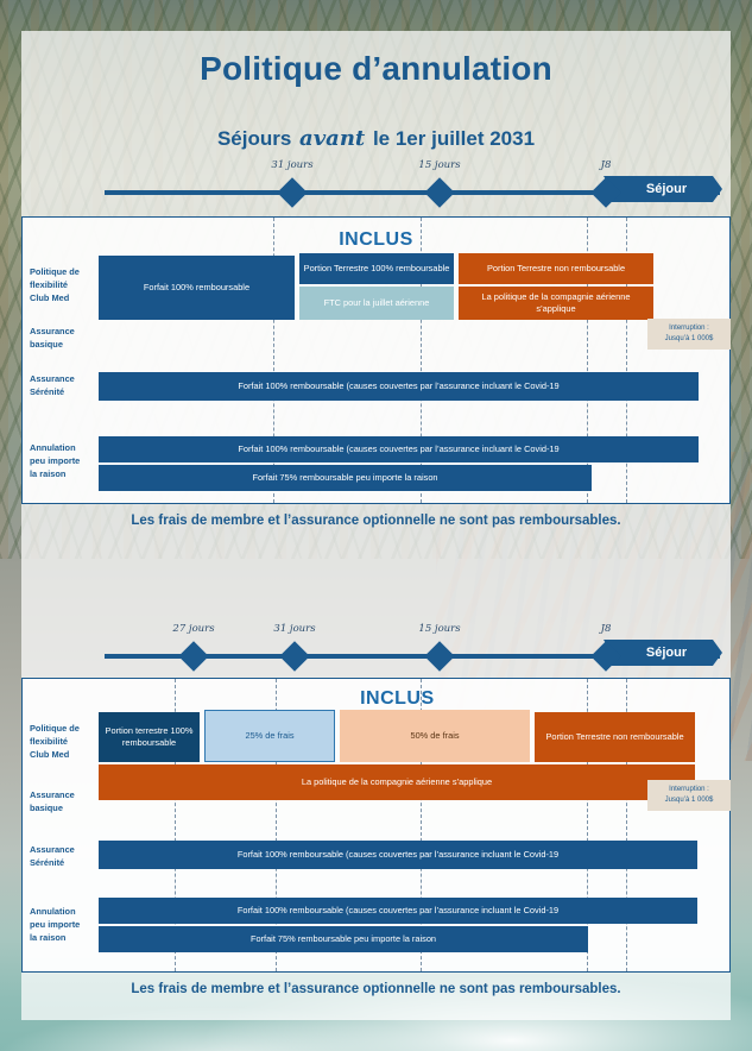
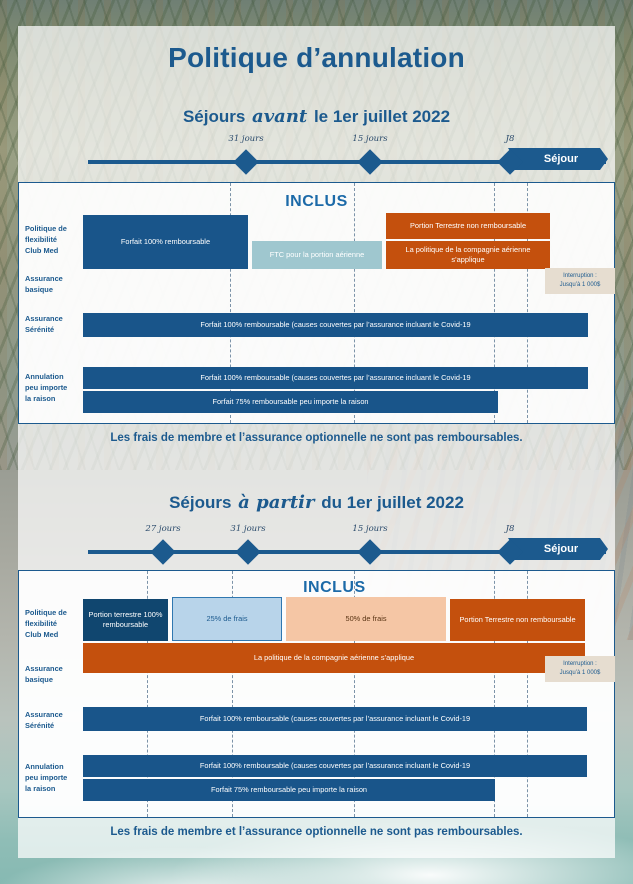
  Politique d’annulation
- Séjours avant le 1er juillet 2031
+ Séjours avant le 1er juillet 2022
  Séjour
  31 jours
  15 jours
  J8
  INCLUS
  Politique de
  flexibilité
  Club Med
  Forfait 100% remboursable
- Portion Terrestre 100% remboursable
- FTC pour la juillet aérienne
+ FTC pour la portion aérienne
  Portion Terrestre non remboursable
  La politique de la compagnie aérienne s’applique
  Assurance
  basique
  Assurance
  Sérénité
  Forfait 100% remboursable (causes couvertes par l’assurance incluant le Covid-19
  Annulation
  peu importe
  la raison
  Forfait 100% remboursable (causes couvertes par l’assurance incluant le Covid-19
  Forfait 75% remboursable peu importe la raison
  Les frais de membre et l’assurance optionnelle ne sont pas remboursables.
+ Séjours à partir du 1er juillet 2022
  Séjour
  27 jours
  31 jours
  15 jours
  J8
  INCLUS
  Politique de
  flexibilité
  Club Med
  Portion terrestre 100% remboursable
  25% de frais
  50% de frais
  Portion Terrestre non remboursable
  La politique de la compagnie aérienne s’applique
  Assurance
  basique
  Assurance
  Sérénité
  Forfait 100% remboursable (causes couvertes par l’assurance incluant le Covid-19
  Annulation
  peu importe
  la raison
  Forfait 100% remboursable (causes couvertes par l’assurance incluant le Covid-19
  Forfait 75% remboursable peu importe la raison
  Les frais de membre et l’assurance optionnelle ne sont pas remboursables.
